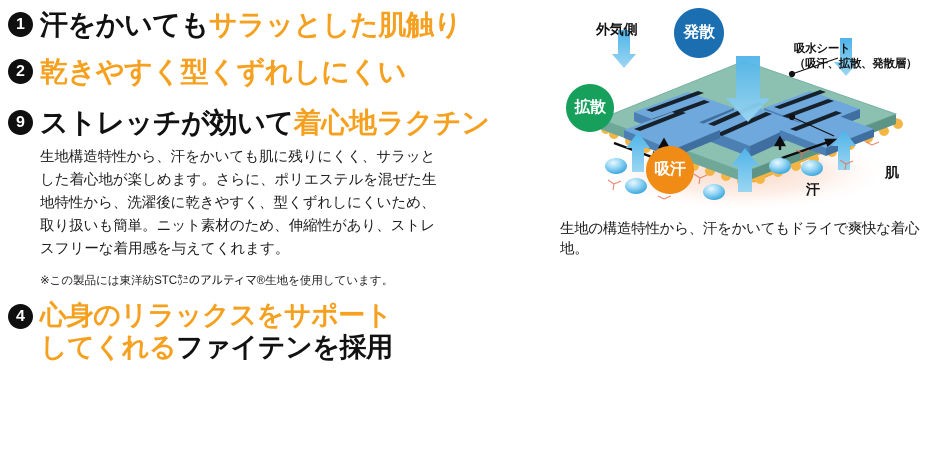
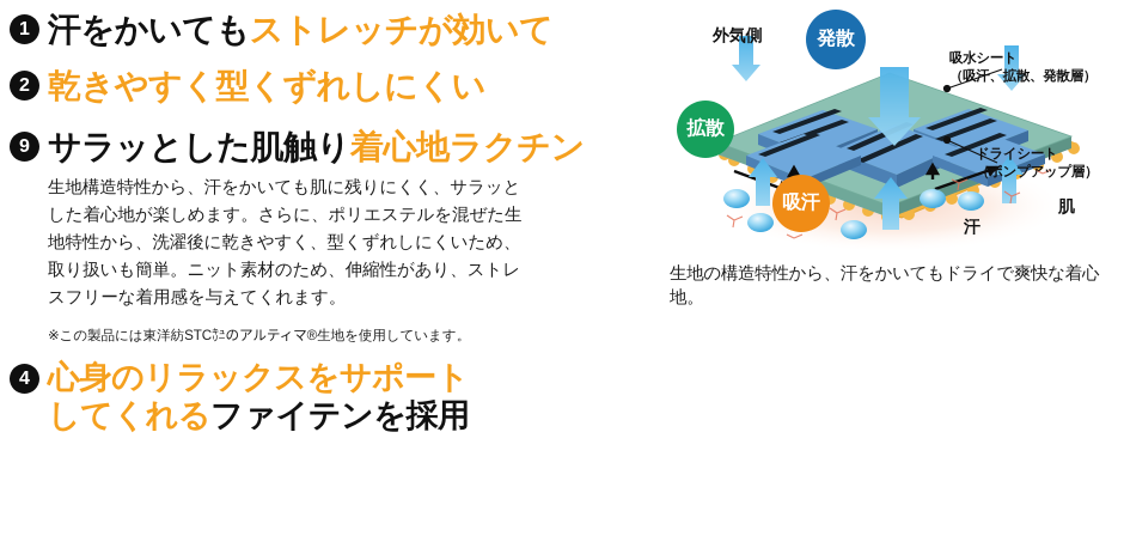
  1
- 汗をかいてもサラッとした肌触り
+ 汗をかいてもストレッチが効いて
  2
  乾きやすく型くずれしにくい
  9
- ストレッチが効いて着心地ラクチン
+ サラッとした肌触り着心地ラクチン
  生地構造特性から、汗をかいても肌に残りにくく、サラッとした着心地が楽しめます。さらに、ポリエステルを混ぜた生地特性から、洗濯後に乾きやすく、型くずれしにくいため、取り扱いも簡単。ニット素材のため、伸縮性があり、ストレスフリーな着用感を与えてくれます。
  ※この製品には東洋紡STC㌒のアルティマ®生地を使用しています。
  4
  心身のリラックスをサポート
  してくれるファイテンを採用
  発散
  拡散
  吸汗
  外気側
  肌
  汗
  吸水シート
  （吸汗、拡散、発散層）
+ ドライシート
+ （ポンプアップ層）
  生地の構造特性から、汗をかいてもドライで爽快な着心地。
